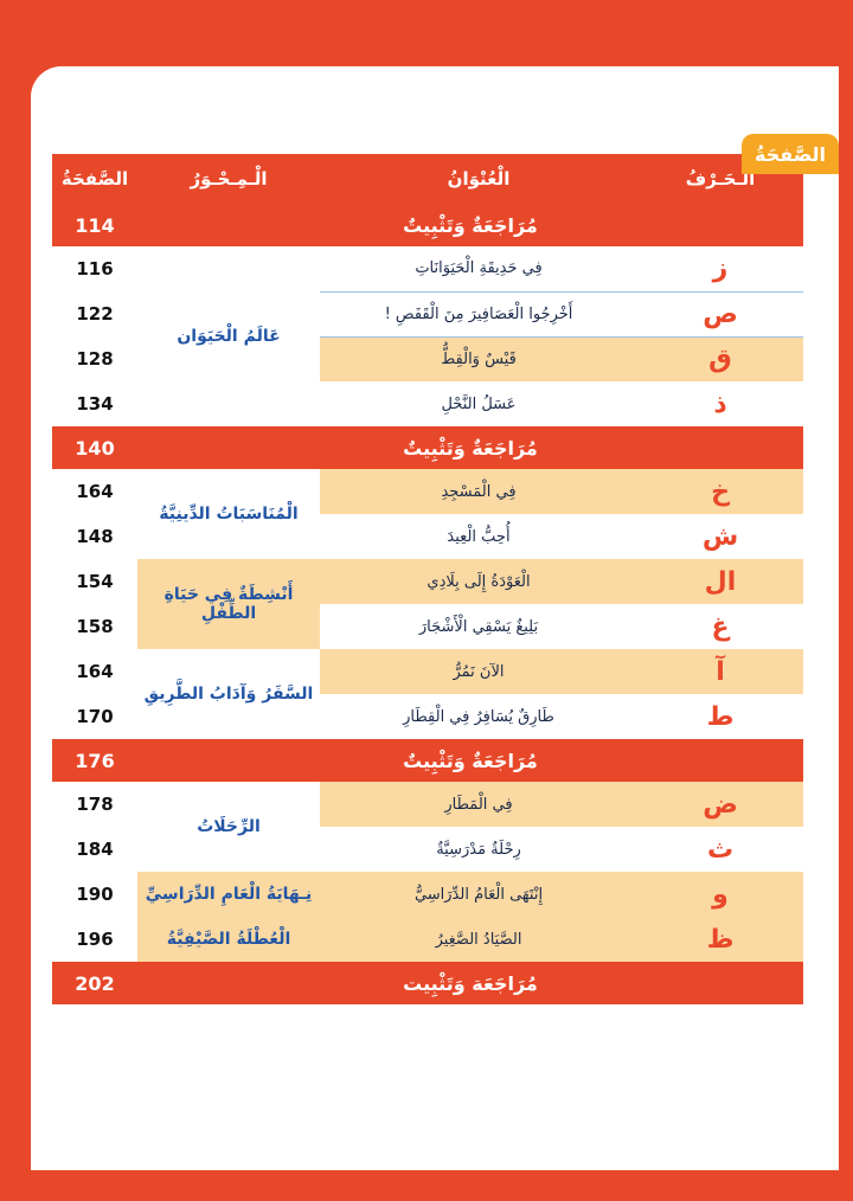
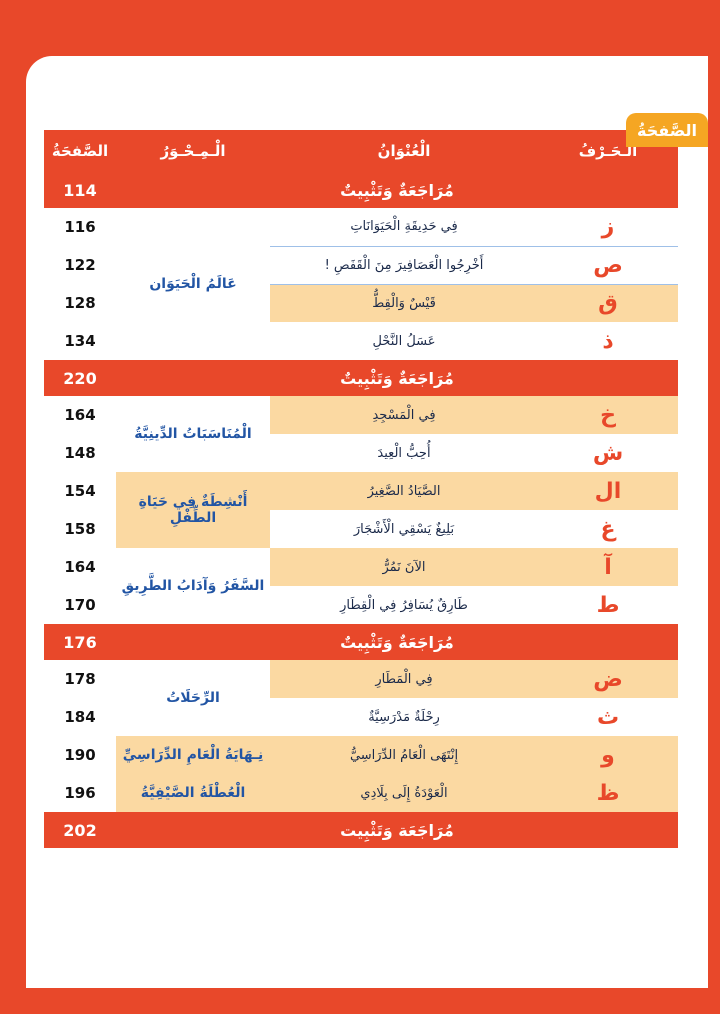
  الصَّفحَةُ
  الْـحَـرْفُ	الْعُنْوَانُ	الْـمِـحْـوَرُ	الصَّفحَةُ
  مُرَاجَعَةٌ وَتَثْبِيتٌ	114
  ز	فِي حَدِيقَةِ الْحَيَوَانَاتِ	عَالَمُ الْحَيَوَان	116
  ص	أَخْرِجُوا الْعَصَافِيرَ مِنَ الْقَفَصِ !	122
  ق	قَيْسٌ وَالْقِطُّ	128
  ذ	عَسَلُ النَّحْلِ	134
- مُرَاجَعَةٌ وَتَثْبِيتٌ	140
+ مُرَاجَعَةٌ وَتَثْبِيتٌ	220
  خ	فِي الْمَسْجِدِ	الْمُنَاسَبَاتُ الدِّينِيَّةُ	164
  ش	أُحِبُّ الْعِيدَ	148
- ال	الْعَوْدَةُ إِلَى بِلَادِي	أَنْشِطَةٌ فِي حَيَاةِ الطِّفْلِ	154
+ ال	الصَّيَادُ الصَّغِيرُ	أَنْشِطَةٌ فِي حَيَاةِ الطِّفْلِ	154
  غ	بَلِيغٌ يَسْقِي الْأَشْجَارَ	158
  آ	الآنَ نَمُرُّ	السَّفَرُ وَآدَابُ الطَّرِيقِ	164
  ط	طَارِقٌ يُسَافِرُ فِي الْقِطَارِ	170
  مُرَاجَعَةٌ وَتَثْبِيتٌ	176
  ض	فِي الْمَطَارِ	الرِّحَلَاتُ	178
  ث	رِحْلَةٌ مَدْرَسِيَّةٌ	184
  و	إِنْتَهَى الْعَامُ الدِّرَاسِيُّ	نِـهَايَةُ الْعَامِ الدِّرَاسِيِّ	190
- ظ	الصَّيَادُ الصَّغِيرُ	الْعُطْلَةُ الصَّيْفِيَّةُ	196
+ ظ	الْعَوْدَةُ إِلَى بِلَادِي	الْعُطْلَةُ الصَّيْفِيَّةُ	196
  مُرَاجَعَة وَتَثْبِيت	202
